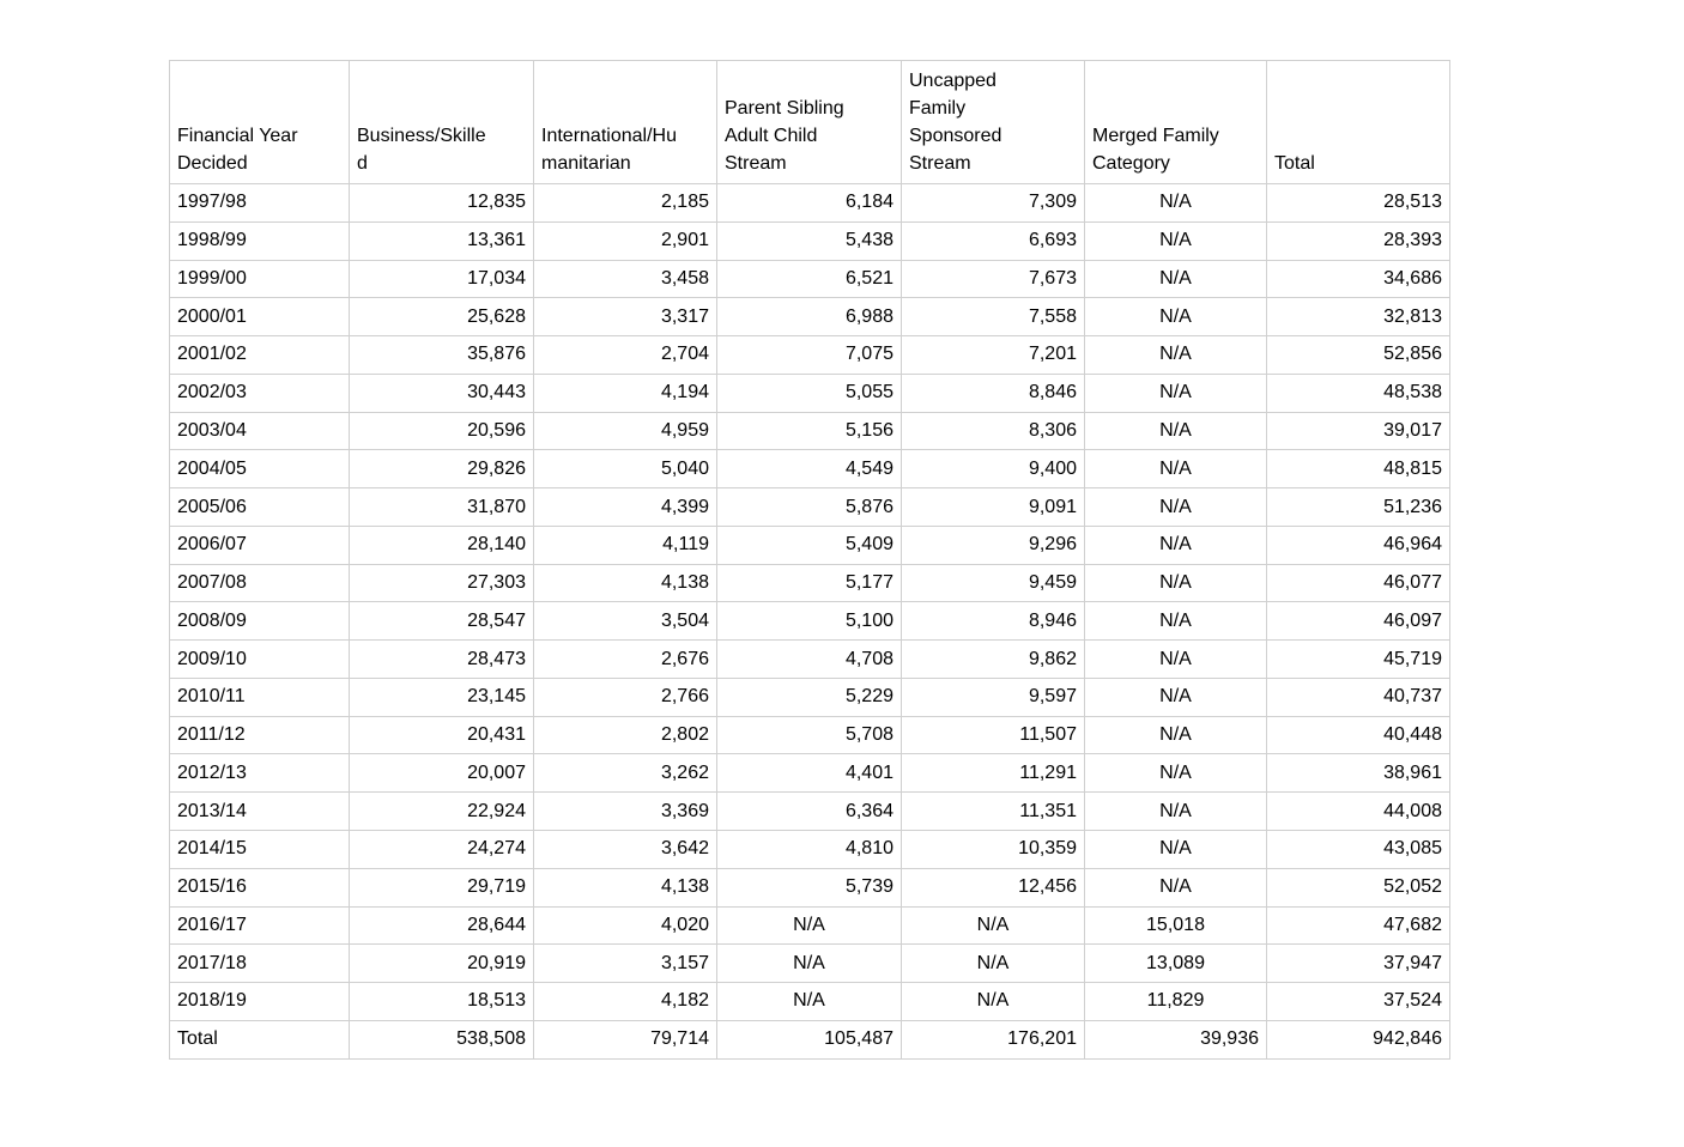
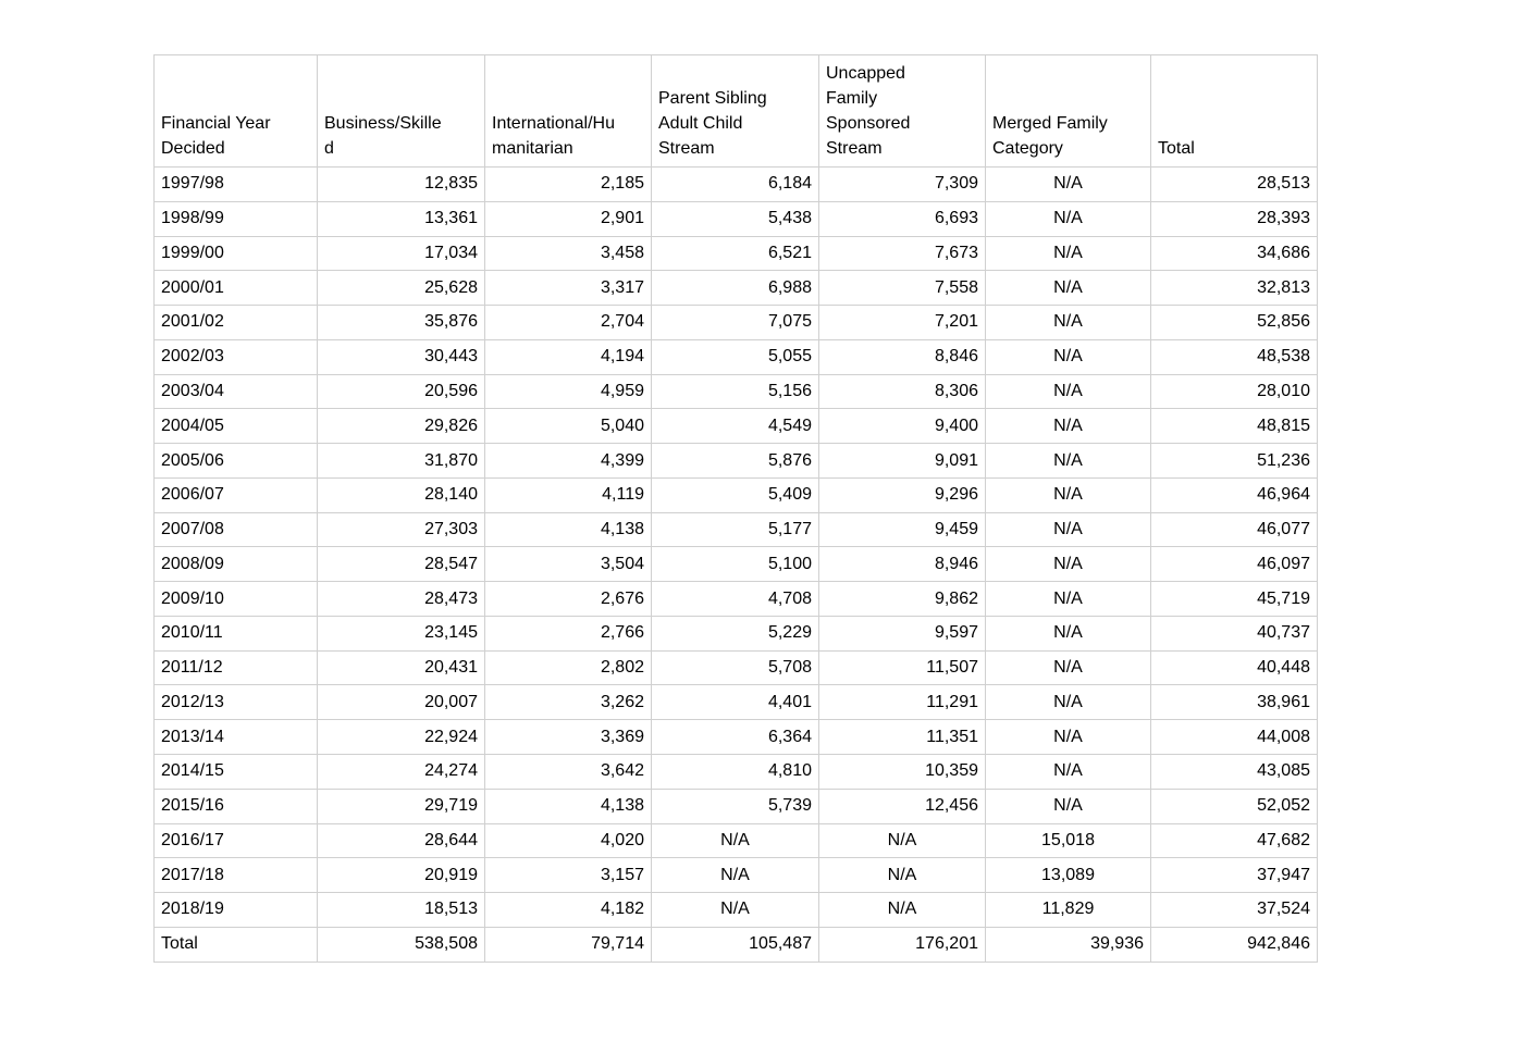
  Financial Year Decided	Business/Skilled	International/Humanitarian	Parent Sibling Adult Child Stream	Uncapped Family Sponsored Stream	Merged Family Category	Total
  1997/98	12,835	2,185	6,184	7,309	N/A	28,513
  1998/99	13,361	2,901	5,438	6,693	N/A	28,393
  1999/00	17,034	3,458	6,521	7,673	N/A	34,686
  2000/01	25,628	3,317	6,988	7,558	N/A	32,813
  2001/02	35,876	2,704	7,075	7,201	N/A	52,856
  2002/03	30,443	4,194	5,055	8,846	N/A	48,538
- 2003/04	20,596	4,959	5,156	8,306	N/A	39,017
+ 2003/04	20,596	4,959	5,156	8,306	N/A	28,010
  2004/05	29,826	5,040	4,549	9,400	N/A	48,815
  2005/06	31,870	4,399	5,876	9,091	N/A	51,236
  2006/07	28,140	4,119	5,409	9,296	N/A	46,964
  2007/08	27,303	4,138	5,177	9,459	N/A	46,077
  2008/09	28,547	3,504	5,100	8,946	N/A	46,097
  2009/10	28,473	2,676	4,708	9,862	N/A	45,719
  2010/11	23,145	2,766	5,229	9,597	N/A	40,737
  2011/12	20,431	2,802	5,708	11,507	N/A	40,448
  2012/13	20,007	3,262	4,401	11,291	N/A	38,961
  2013/14	22,924	3,369	6,364	11,351	N/A	44,008
  2014/15	24,274	3,642	4,810	10,359	N/A	43,085
  2015/16	29,719	4,138	5,739	12,456	N/A	52,052
  2016/17	28,644	4,020	N/A	N/A	15,018	47,682
  2017/18	20,919	3,157	N/A	N/A	13,089	37,947
  2018/19	18,513	4,182	N/A	N/A	11,829	37,524
  Total	538,508	79,714	105,487	176,201	39,936	942,846
